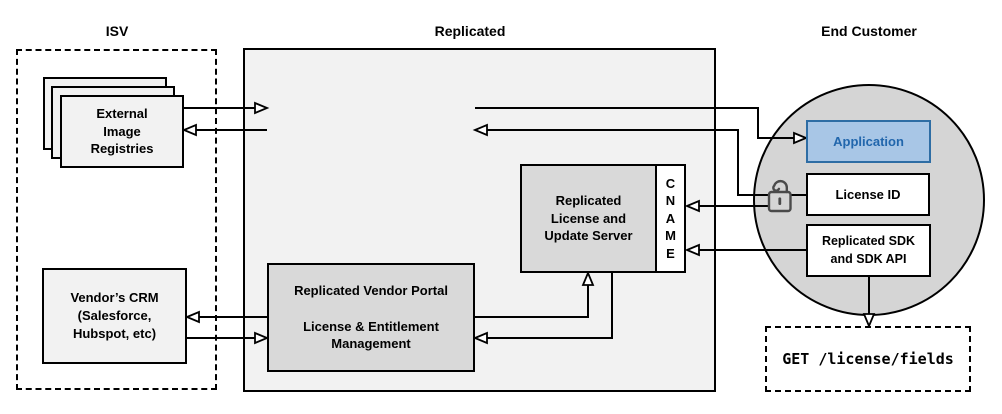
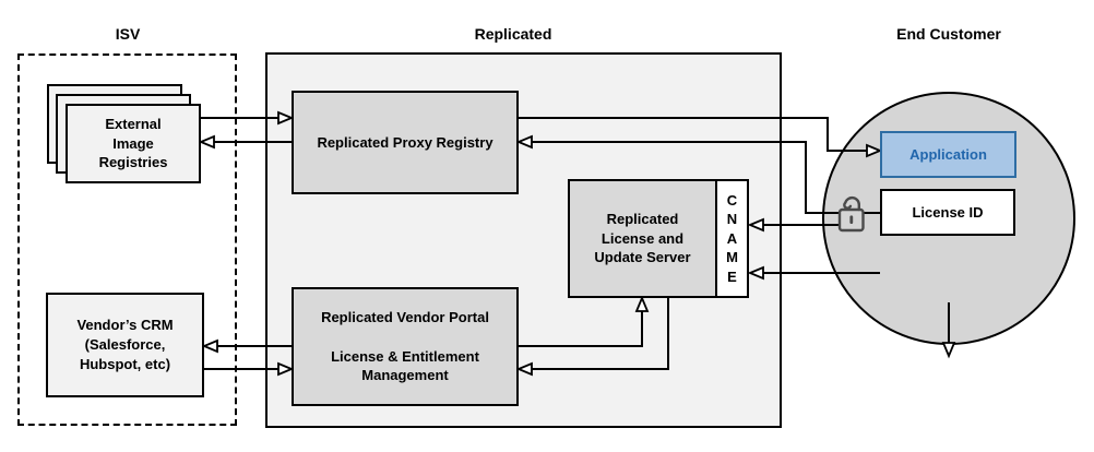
  ISV
  Replicated
  End Customer
  External
  Image
  Registries
  Vendor’s CRM
  (Salesforce,
  Hubspot, etc)
+ Replicated Proxy Registry
  Replicated
  License and
  Update Server
  CNAME
  Replicated Vendor Portal
  License & Entitlement
  Management
  Application
  License ID
- Replicated SDK
- and SDK API
- GET /license/fields
